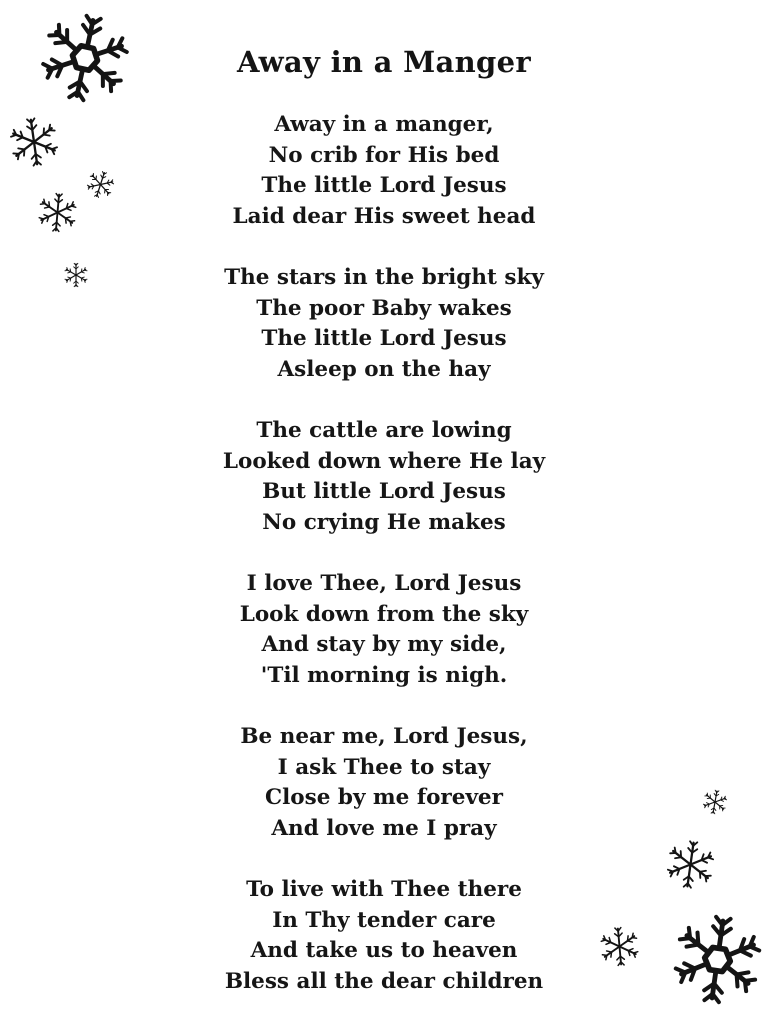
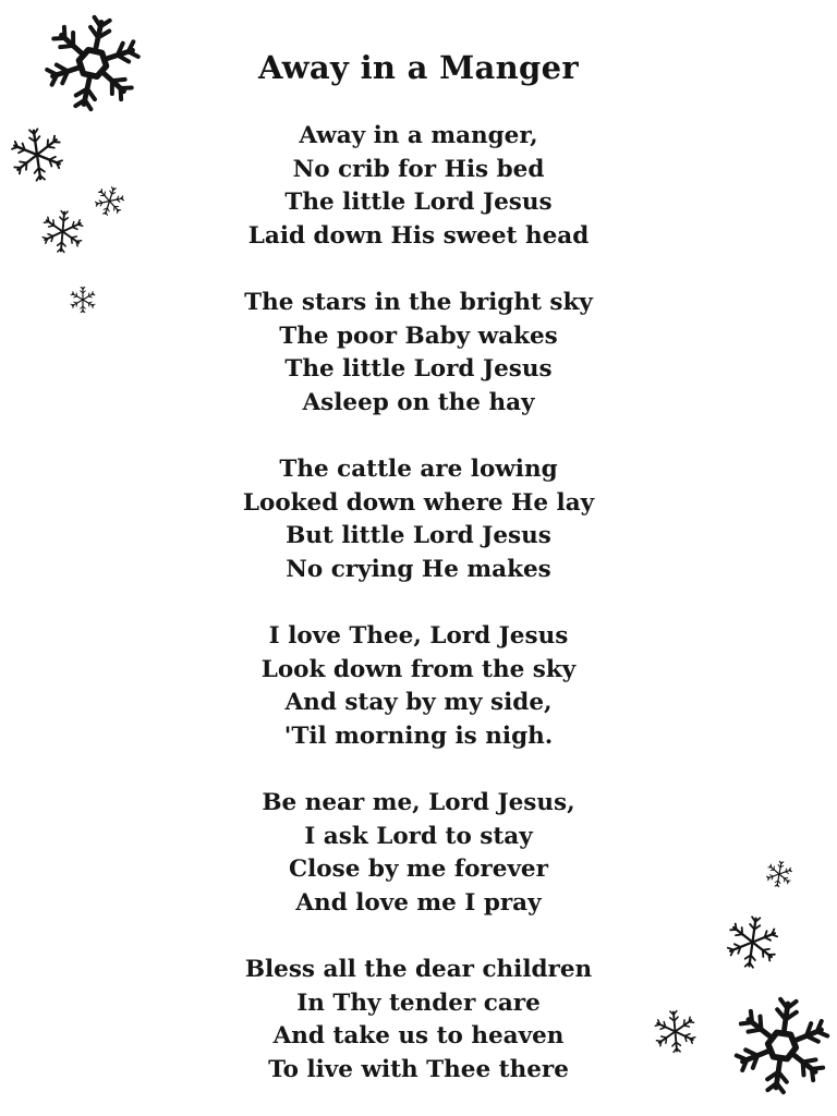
  Away in a Manger
  Away in a manger,
  No crib for His bed
  The little Lord Jesus
- Laid dear His sweet head
+ Laid down His sweet head
  The stars in the bright sky
  The poor Baby wakes
  The little Lord Jesus
  Asleep on the hay
  The cattle are lowing
  Looked down where He lay
  But little Lord Jesus
  No crying He makes
  I love Thee, Lord Jesus
  Look down from the sky
  And stay by my side,
  'Til morning is nigh.
  Be near me, Lord Jesus,
- I ask Thee to stay
+ I ask Lord to stay
  Close by me forever
  And love me I pray
- To live with Thee there
+ Bless all the dear children
  In Thy tender care
  And take us to heaven
- Bless all the dear children
+ To live with Thee there
